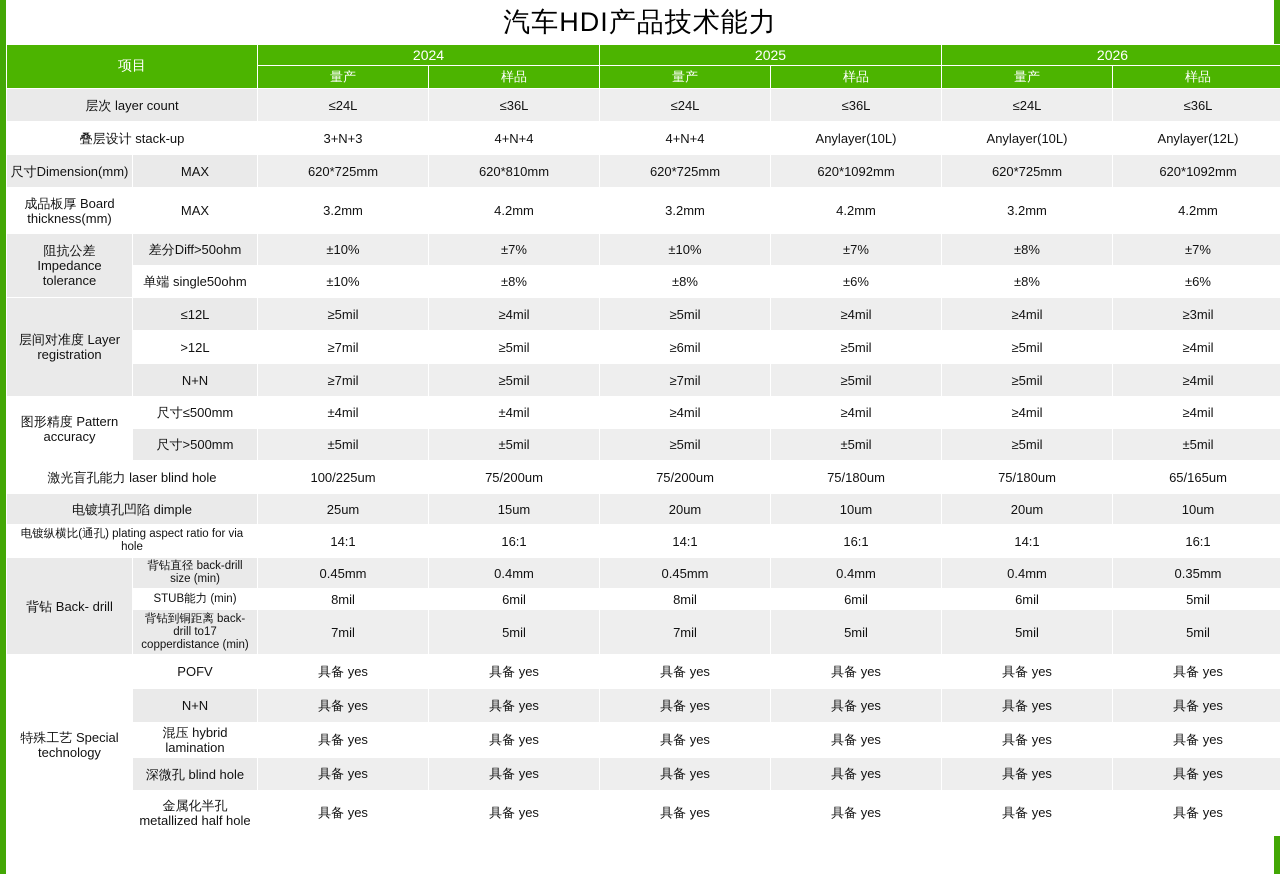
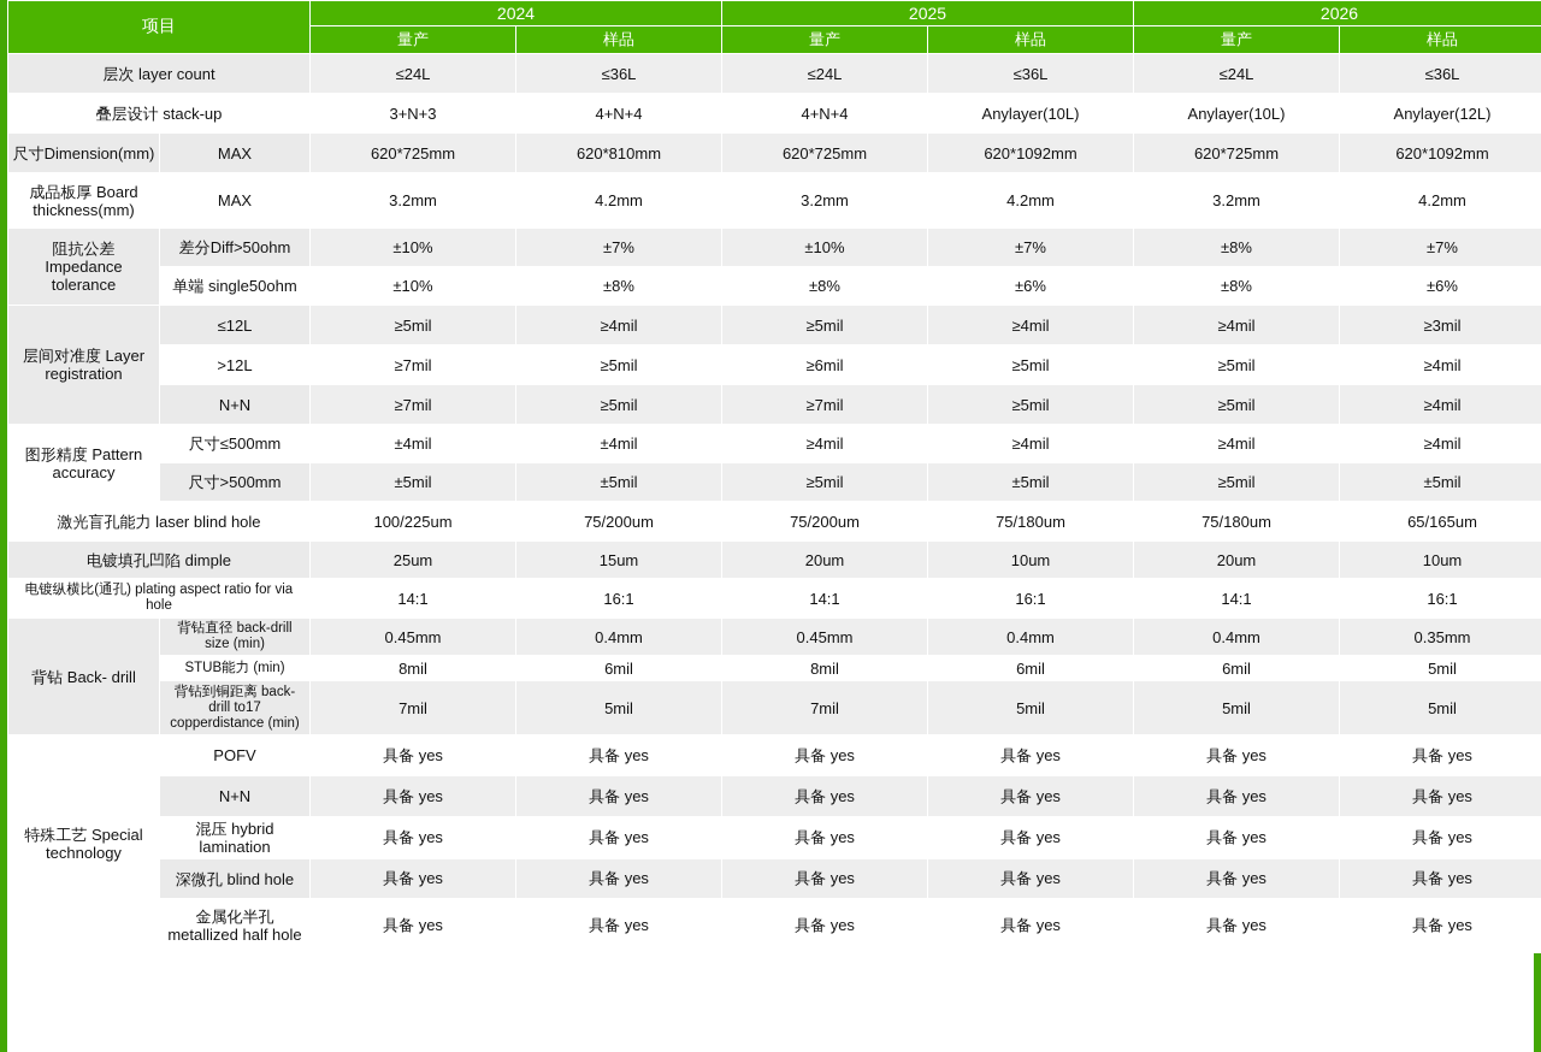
- 汽车HDI产品技术能力
  项目	2024	2025	2026
  量产	样品	量产	样品	量产	样品
  层次 layer count	≤24L	≤36L	≤24L	≤36L	≤24L	≤36L
  叠层设计 stack-up	3+N+3	4+N+4	4+N+4	Anylayer(10L)	Anylayer(10L)	Anylayer(12L)
  尺寸Dimension(mm)	MAX	620*725mm	620*810mm	620*725mm	620*1092mm	620*725mm	620*1092mm
  成品板厚 Board thickness(mm)	MAX	3.2mm	4.2mm	3.2mm	4.2mm	3.2mm	4.2mm
  阻抗公差 Impedance tolerance	差分Diff>50ohm	±10%	±7%	±10%	±7%	±8%	±7%
  单端 single50ohm	±10%	±8%	±8%	±6%	±8%	±6%
  层间对准度 Layer registration	≤12L	≥5mil	≥4mil	≥5mil	≥4mil	≥4mil	≥3mil
  >12L	≥7mil	≥5mil	≥6mil	≥5mil	≥5mil	≥4mil
  N+N	≥7mil	≥5mil	≥7mil	≥5mil	≥5mil	≥4mil
  图形精度 Pattern accuracy	尺寸≤500mm	±4mil	±4mil	≥4mil	≥4mil	≥4mil	≥4mil
  尺寸>500mm	±5mil	±5mil	≥5mil	±5mil	≥5mil	±5mil
  激光盲孔能力 laser blind hole	100/225um	75/200um	75/200um	75/180um	75/180um	65/165um
  电镀填孔凹陷 dimple	25um	15um	20um	10um	20um	10um
  电镀纵横比(通孔) plating aspect ratio for via hole	14:1	16:1	14:1	16:1	14:1	16:1
  背钻 Back- drill	背钻直径 back-drill size (min)	0.45mm	0.4mm	0.45mm	0.4mm	0.4mm	0.35mm
  STUB能力 (min)	8mil	6mil	8mil	6mil	6mil	5mil
  背钻到铜距离 back-drill to17 copperdistance (min)	7mil	5mil	7mil	5mil	5mil	5mil
  特殊工艺 Special technology	POFV	具备 yes	具备 yes	具备 yes	具备 yes	具备 yes	具备 yes
  N+N	具备 yes	具备 yes	具备 yes	具备 yes	具备 yes	具备 yes
  混压 hybrid lamination	具备 yes	具备 yes	具备 yes	具备 yes	具备 yes	具备 yes
  深微孔 blind hole	具备 yes	具备 yes	具备 yes	具备 yes	具备 yes	具备 yes
  金属化半孔 metallized half hole	具备 yes	具备 yes	具备 yes	具备 yes	具备 yes	具备 yes
